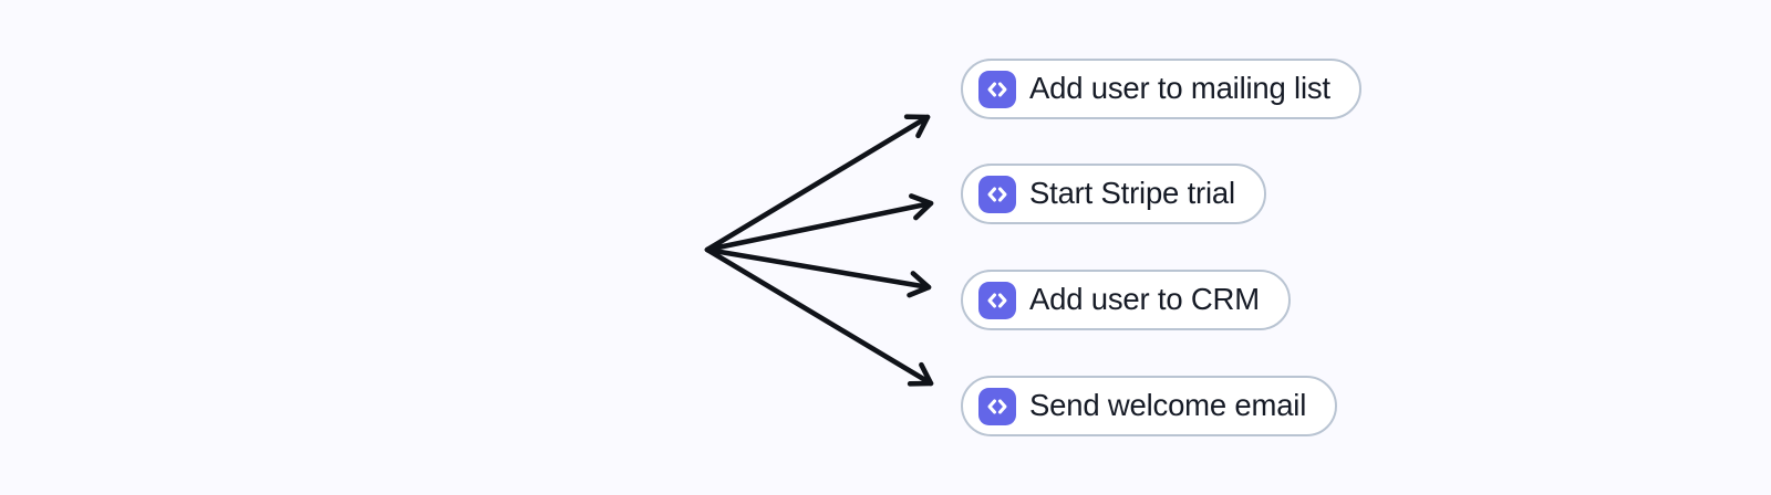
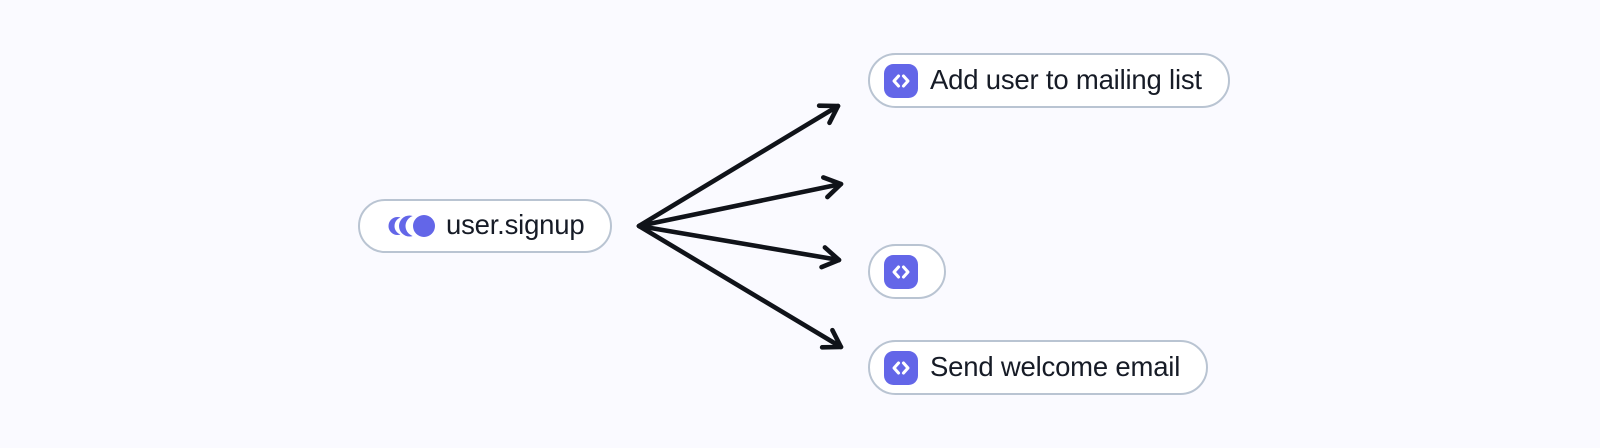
+ user.signup
  Add user to mailing list
- Start Stripe trial
- Add user to CRM
  Send welcome email
